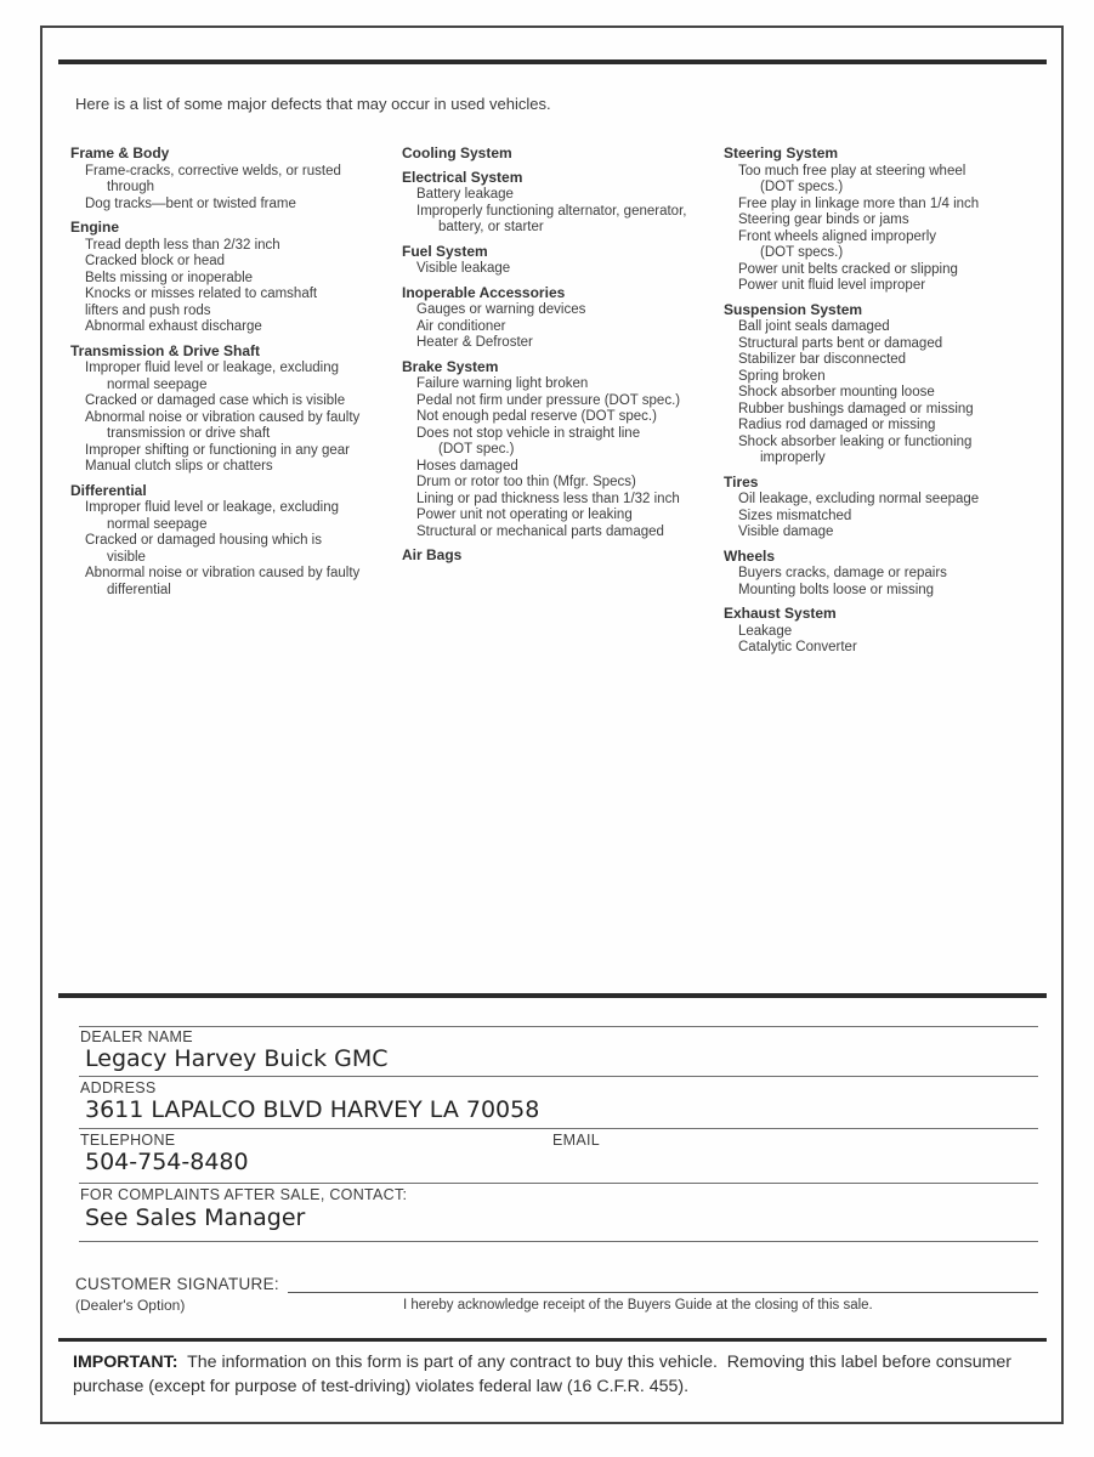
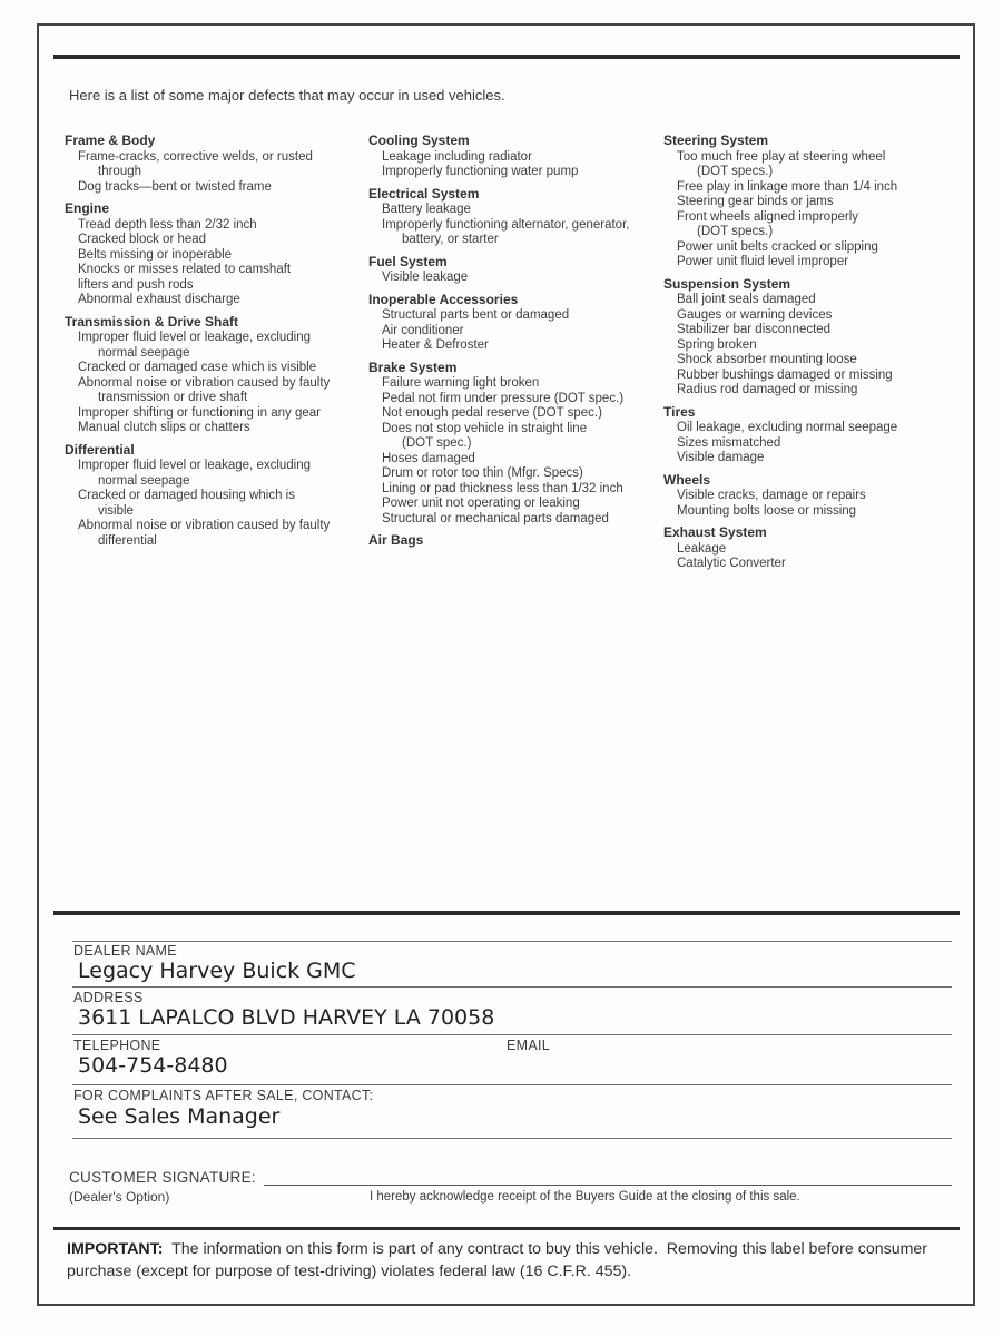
  Here is a list of some major defects that may occur in used vehicles.
  Frame & Body
  Frame-cracks, corrective welds, or rusted
  through
  Dog tracks—bent or twisted frame
  Engine
  Tread depth less than 2/32 inch
  Cracked block or head
  Belts missing or inoperable
  Knocks or misses related to camshaft
  lifters and push rods
  Abnormal exhaust discharge
  Transmission & Drive Shaft
  Improper fluid level or leakage, excluding
  normal seepage
  Cracked or damaged case which is visible
  Abnormal noise or vibration caused by faulty
  transmission or drive shaft
  Improper shifting or functioning in any gear
  Manual clutch slips or chatters
  Differential
  Improper fluid level or leakage, excluding
  normal seepage
  Cracked or damaged housing which is
  visible
  Abnormal noise or vibration caused by faulty
  differential
  Cooling System
+ Leakage including radiator
+ Improperly functioning water pump
  Electrical System
  Battery leakage
  Improperly functioning alternator, generator,
  battery, or starter
  Fuel System
  Visible leakage
  Inoperable Accessories
- Gauges or warning devices
+ Structural parts bent or damaged
  Air conditioner
  Heater & Defroster
  Brake System
  Failure warning light broken
  Pedal not firm under pressure (DOT spec.)
  Not enough pedal reserve (DOT spec.)
  Does not stop vehicle in straight line
  (DOT spec.)
  Hoses damaged
  Drum or rotor too thin (Mfgr. Specs)
  Lining or pad thickness less than 1/32 inch
  Power unit not operating or leaking
  Structural or mechanical parts damaged
  Air Bags
  Steering System
  Too much free play at steering wheel
  (DOT specs.)
  Free play in linkage more than 1/4 inch
  Steering gear binds or jams
  Front wheels aligned improperly
  (DOT specs.)
  Power unit belts cracked or slipping
  Power unit fluid level improper
  Suspension System
  Ball joint seals damaged
- Structural parts bent or damaged
+ Gauges or warning devices
  Stabilizer bar disconnected
  Spring broken
  Shock absorber mounting loose
  Rubber bushings damaged or missing
  Radius rod damaged or missing
- Shock absorber leaking or functioning
- improperly
  Tires
  Oil leakage, excluding normal seepage
  Sizes mismatched
  Visible damage
  Wheels
- Buyers cracks, damage or repairs
+ Visible cracks, damage or repairs
  Mounting bolts loose or missing
  Exhaust System
  Leakage
  Catalytic Converter
  DEALER NAME
  Legacy Harvey Buick GMC
  ADDRESS
  3611 LAPALCO BLVD HARVEY LA 70058
  TELEPHONE
  EMAIL
  504-754-8480
  FOR COMPLAINTS AFTER SALE, CONTACT:
  See Sales Manager
  CUSTOMER SIGNATURE:
  (Dealer's Option)
  I hereby acknowledge receipt of the Buyers Guide at the closing of this sale.
  IMPORTANT: The information on this form is part of any contract to buy this vehicle. Removing this label before consumer purchase (except for purpose of test-driving) violates federal law (16 C.F.R. 455).
